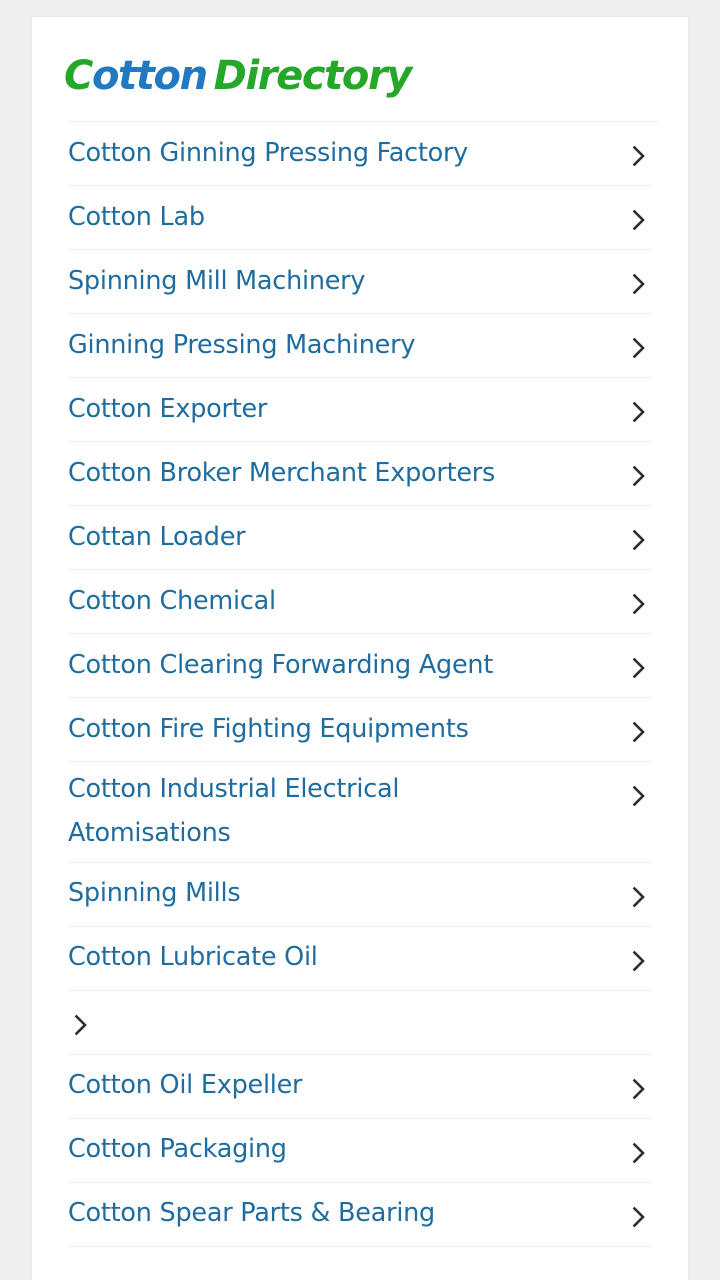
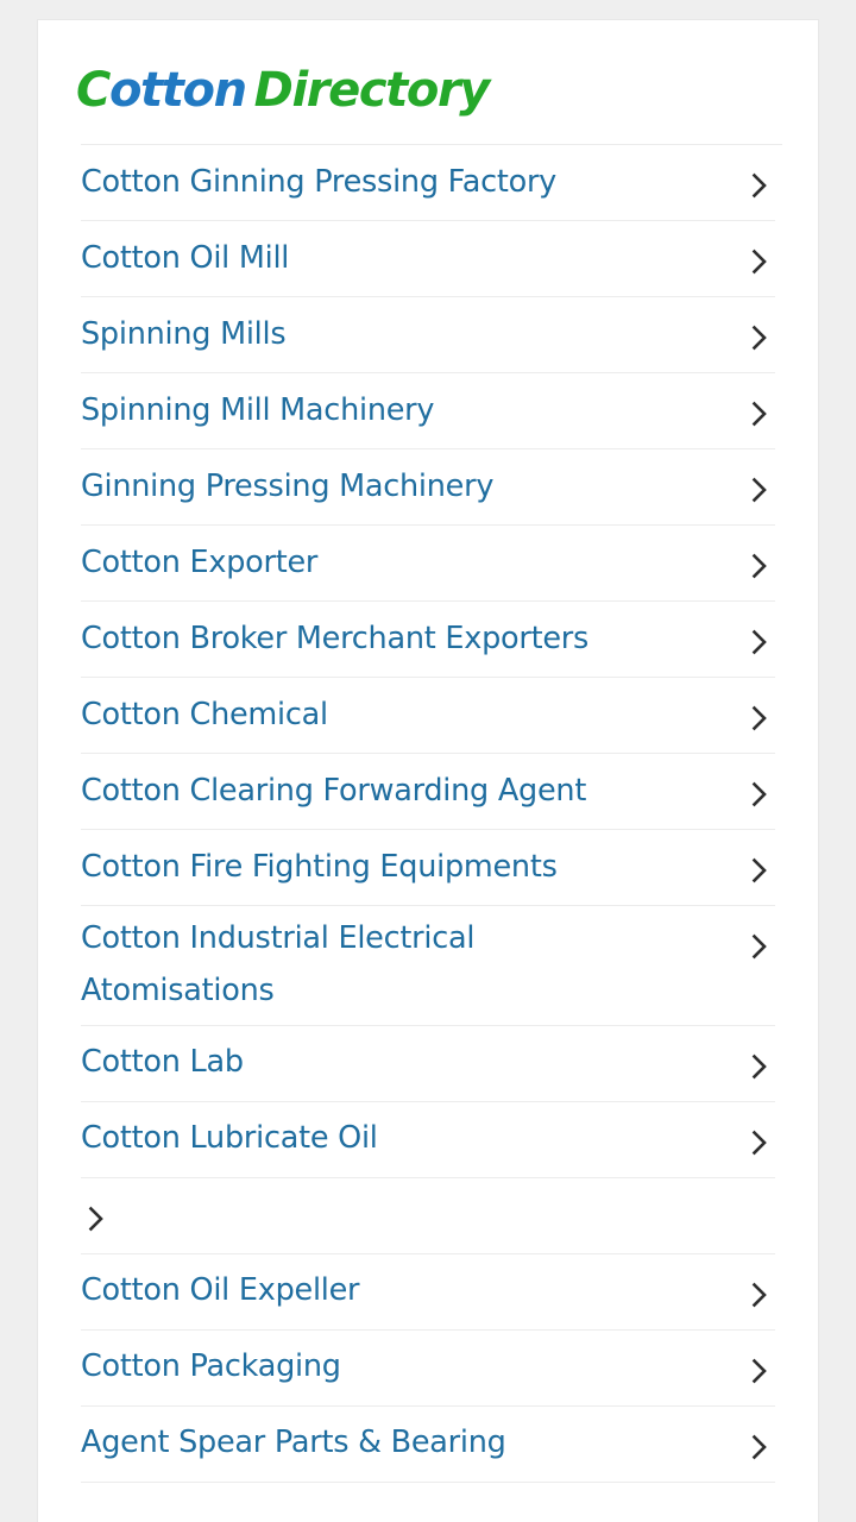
  Cotton Directory
  Cotton Ginning Pressing Factory
+ Cotton Oil Mill
- Cotton Lab
+ Spinning Mills
  Spinning Mill Machinery
  Ginning Pressing Machinery
  Cotton Exporter
  Cotton Broker Merchant Exporters
- Cottan Loader
  Cotton Chemical
  Cotton Clearing Forwarding Agent
  Cotton Fire Fighting Equipments
  Cotton Industrial Electrical Atomisations
- Spinning Mills
+ Cotton Lab
  Cotton Lubricate Oil
  Cotton Oil Expeller
  Cotton Packaging
- Cotton Spear Parts & Bearing
+ Agent Spear Parts & Bearing
